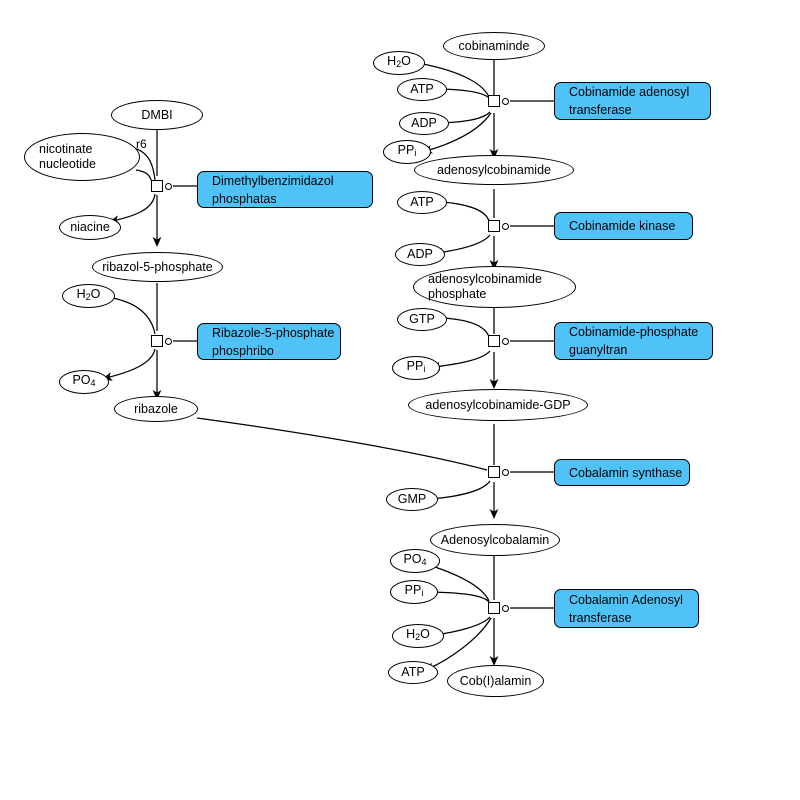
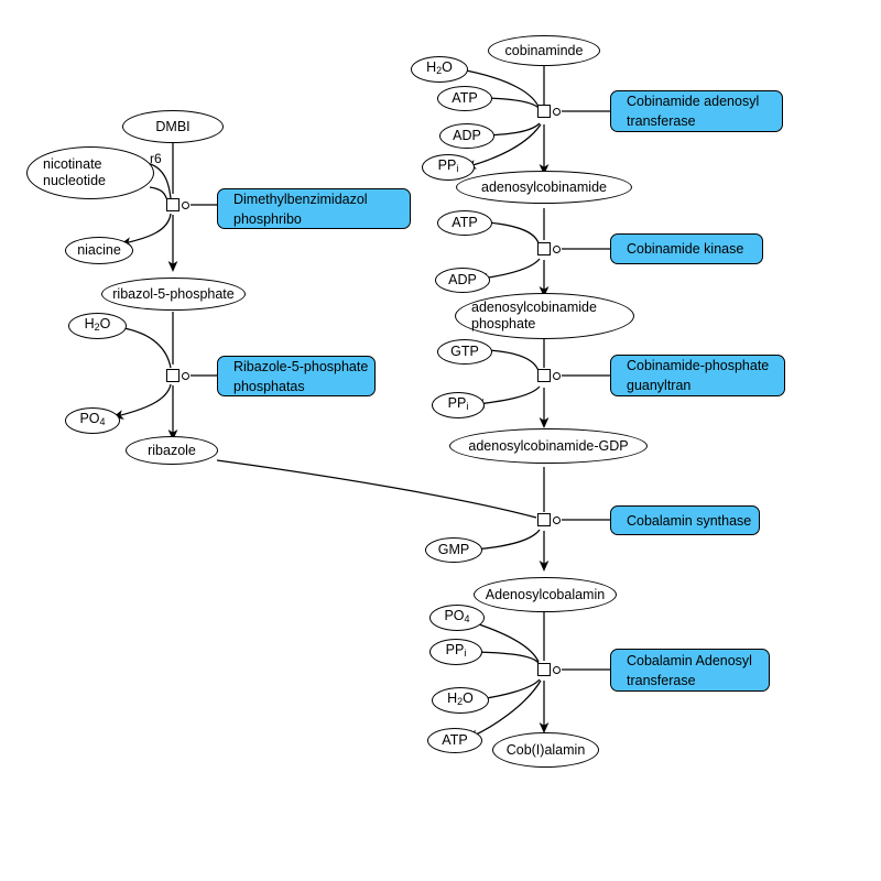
  r6
  DMBI
  nicotinate
  nucleotide
  niacine
  ribazol-5-phosphate
  H2O
  PO4
  ribazole
  cobinaminde
  H2O
  ATP
  ADP
  PPi
  adenosylcobinamide
  ATP
  ADP
  adenosylcobinamide
  phosphate
  GTP
  PPi
  adenosylcobinamide-GDP
  GMP
  Adenosylcobalamin
  PO4
  PPi
  H2O
  ATP
  Cob(I)alamin
  Dimethylbenzimidazol
- phosphatas
+ phosphribo
  Ribazole-5-phosphate
- phosphribo
+ phosphatas
  Cobinamide adenosyl
  transferase
  Cobinamide kinase
  Cobinamide-phosphate
  guanyltran
  Cobalamin synthase
  Cobalamin Adenosyl
  transferase
